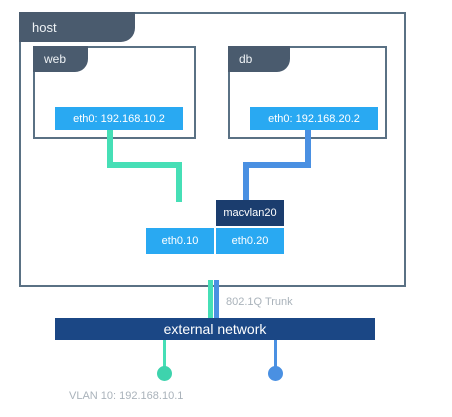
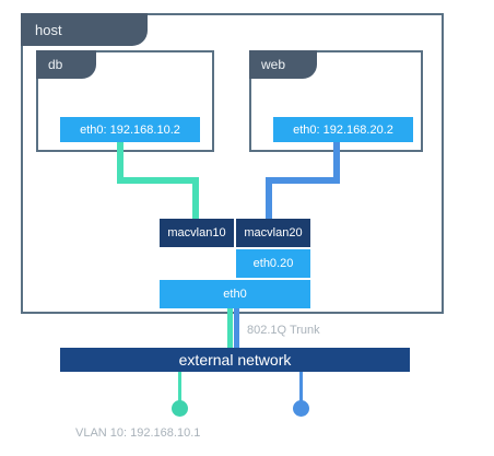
  host
- web
+ db
  eth0: 192.168.10.2
- db
+ web
  eth0: 192.168.20.2
+ macvlan10
  macvlan20
- eth0.10
  eth0.20
+ eth0
  802.1Q Trunk
  external network
  VLAN 10: 192.168.10.1
